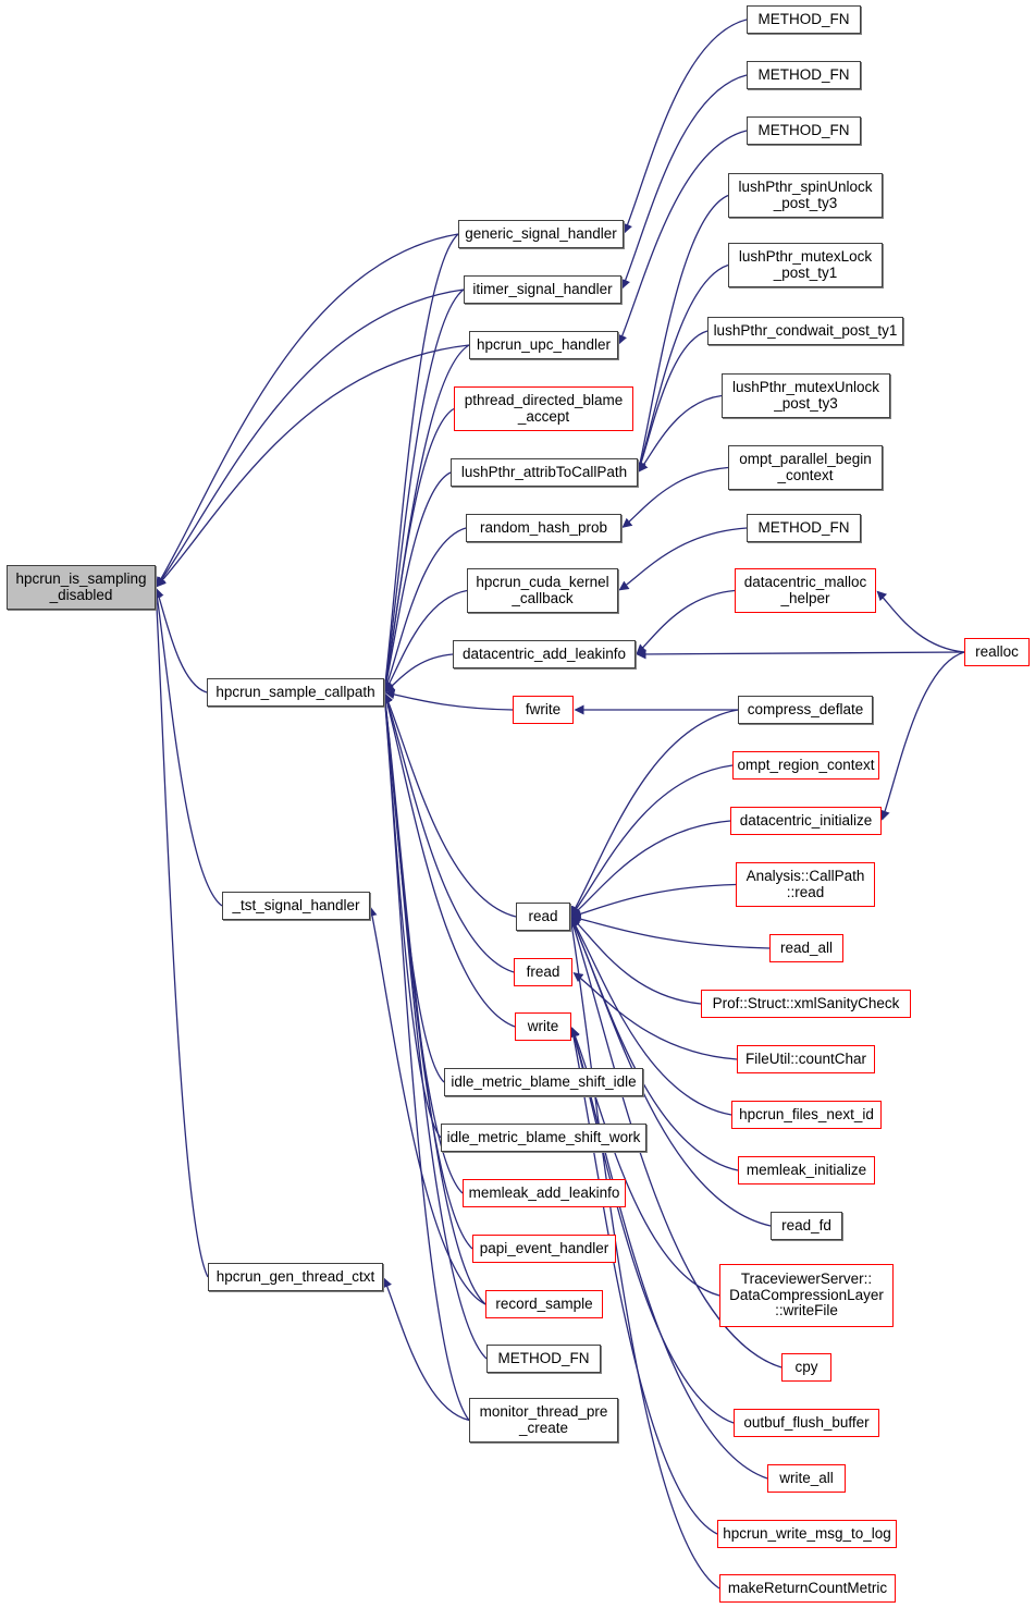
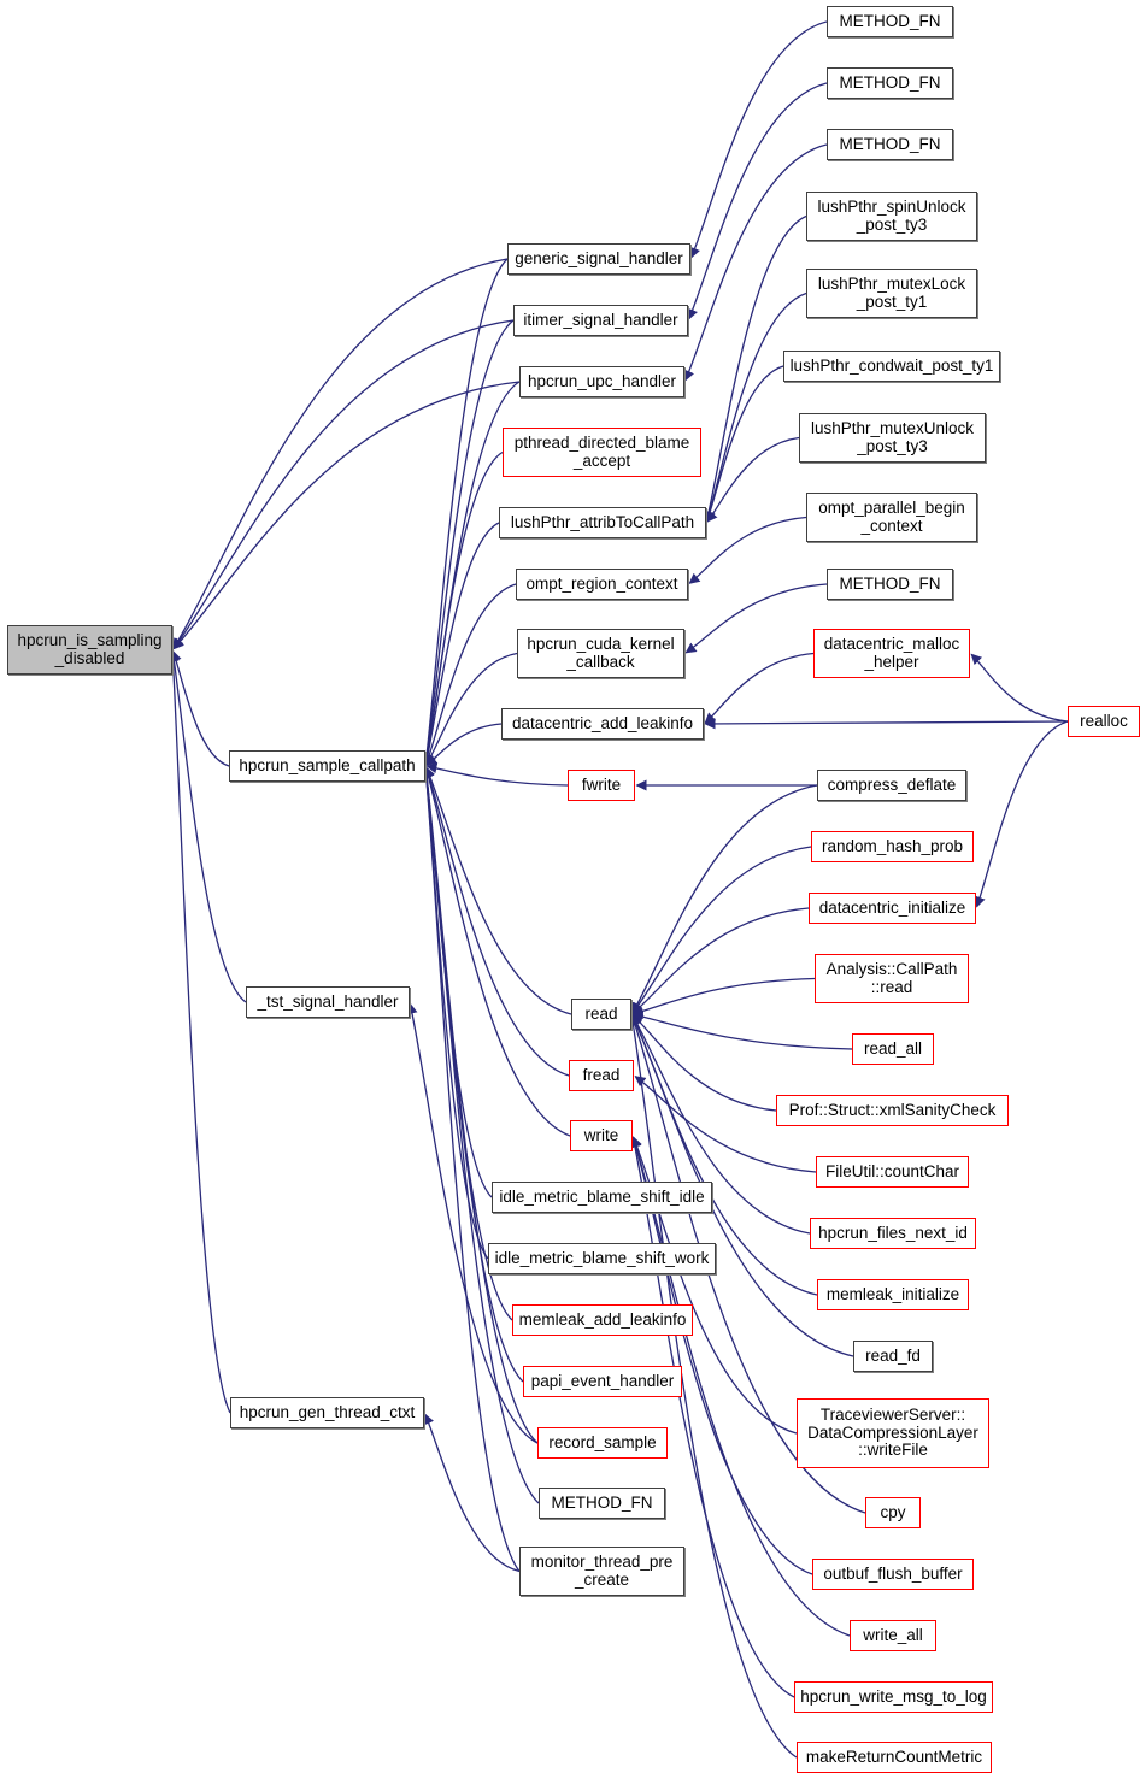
  METHOD_FN
  METHOD_FN
  METHOD_FN
  lushPthr_spinUnlock
  _post_ty3
  lushPthr_mutexLock
  _post_ty1
  lushPthr_condwait_post_ty1
  lushPthr_mutexUnlock
  _post_ty3
  ompt_parallel_begin
  _context
  METHOD_FN
  datacentric_malloc
  _helper
  realloc
  compress_deflate
- ompt_region_context
+ random_hash_prob
  datacentric_initialize
  Analysis::CallPath
  ::read
  read_all
  Prof::Struct::xmlSanityCheck
  FileUtil::countChar
  hpcrun_files_next_id
  memleak_initialize
  read_fd
  TraceviewerServer::
  DataCompressionLayer
  ::writeFile
  cpy
  outbuf_flush_buffer
  write_all
  hpcrun_write_msg_to_log
  makeReturnCountMetric
  generic_signal_handler
  itimer_signal_handler
  hpcrun_upc_handler
  pthread_directed_blame
  _accept
  lushPthr_attribToCallPath
- random_hash_prob
+ ompt_region_context
  hpcrun_cuda_kernel
  _callback
  datacentric_add_leakinfo
  fwrite
  read
  fread
  write
  idle_metric_blame_shift_idle
  idle_metric_blame_shift_work
  memleak_add_leakinfo
  papi_event_handler
  record_sample
  METHOD_FN
  monitor_thread_pre
  _create
  hpcrun_sample_callpath
  _tst_signal_handler
  hpcrun_gen_thread_ctxt
  hpcrun_is_sampling
  _disabled
